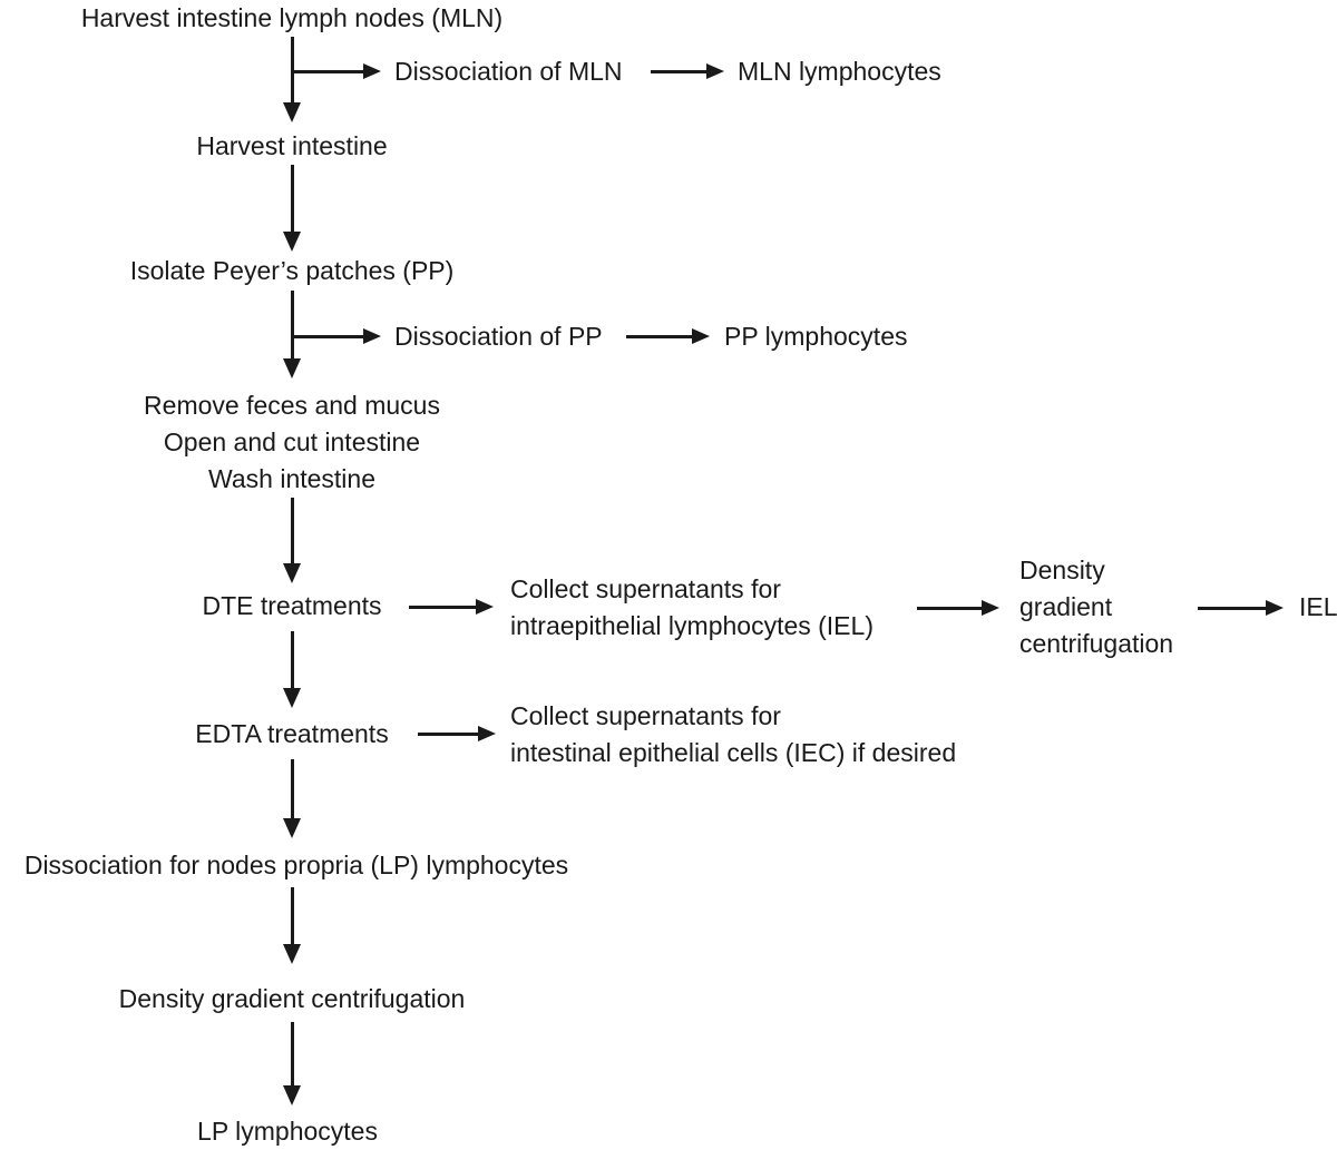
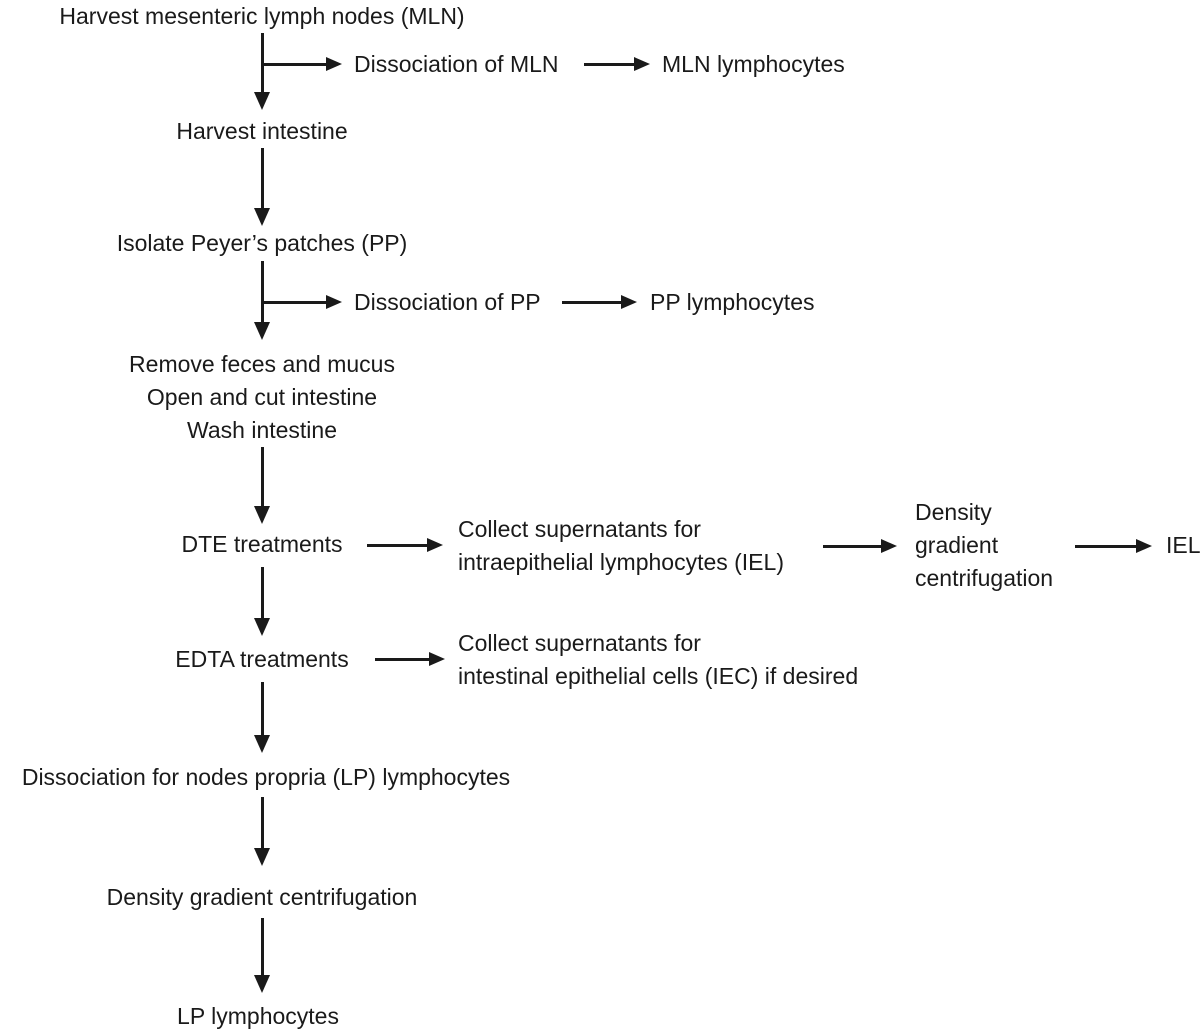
- Harvest intestine lymph nodes (MLN)
+ Harvest mesenteric lymph nodes (MLN)
  Harvest intestine
  Isolate Peyer’s patches (PP)
  Remove feces and mucus
  Open and cut intestine
  Wash intestine
  DTE treatments
  EDTA treatments
  Dissociation for nodes propria (LP) lymphocytes
  Density gradient centrifugation
  LP lymphocytes
  Dissociation of MLN
  MLN lymphocytes
  Dissociation of PP
  PP lymphocytes
  Collect supernatants for
  intraepithelial lymphocytes (IEL)
  Density
  gradient
  centrifugation
  IEL
  Collect supernatants for
  intestinal epithelial cells (IEC) if desired
